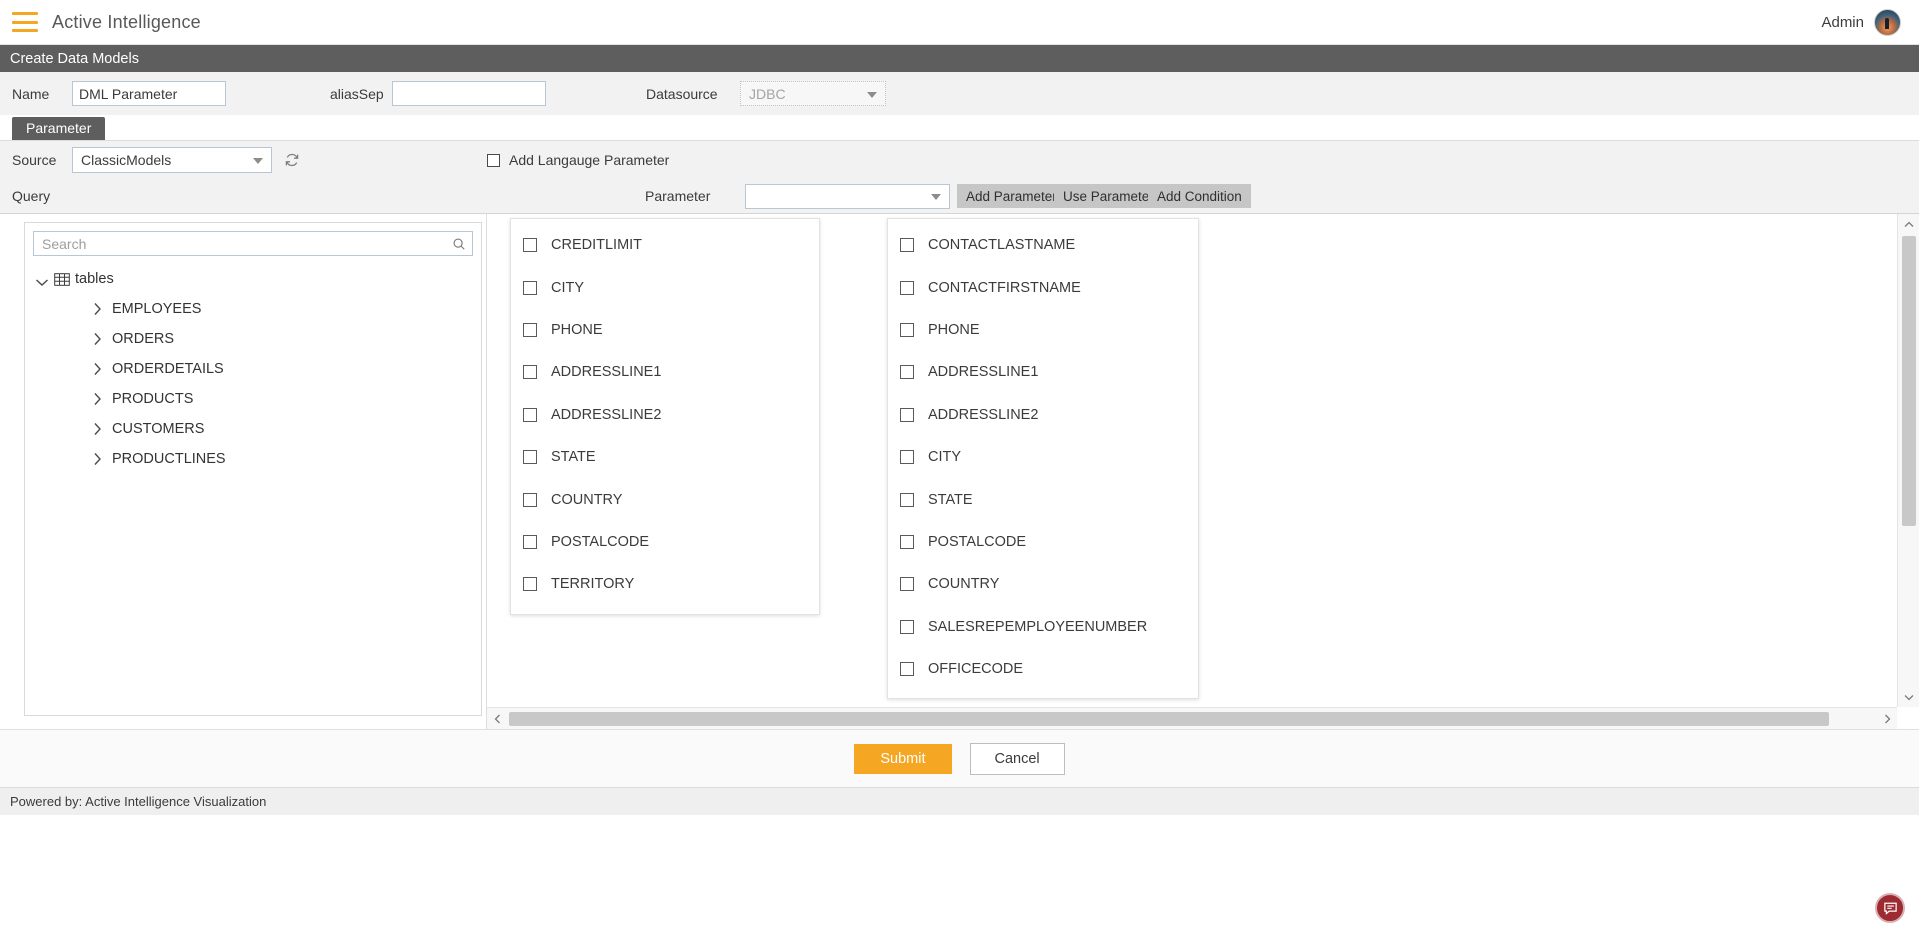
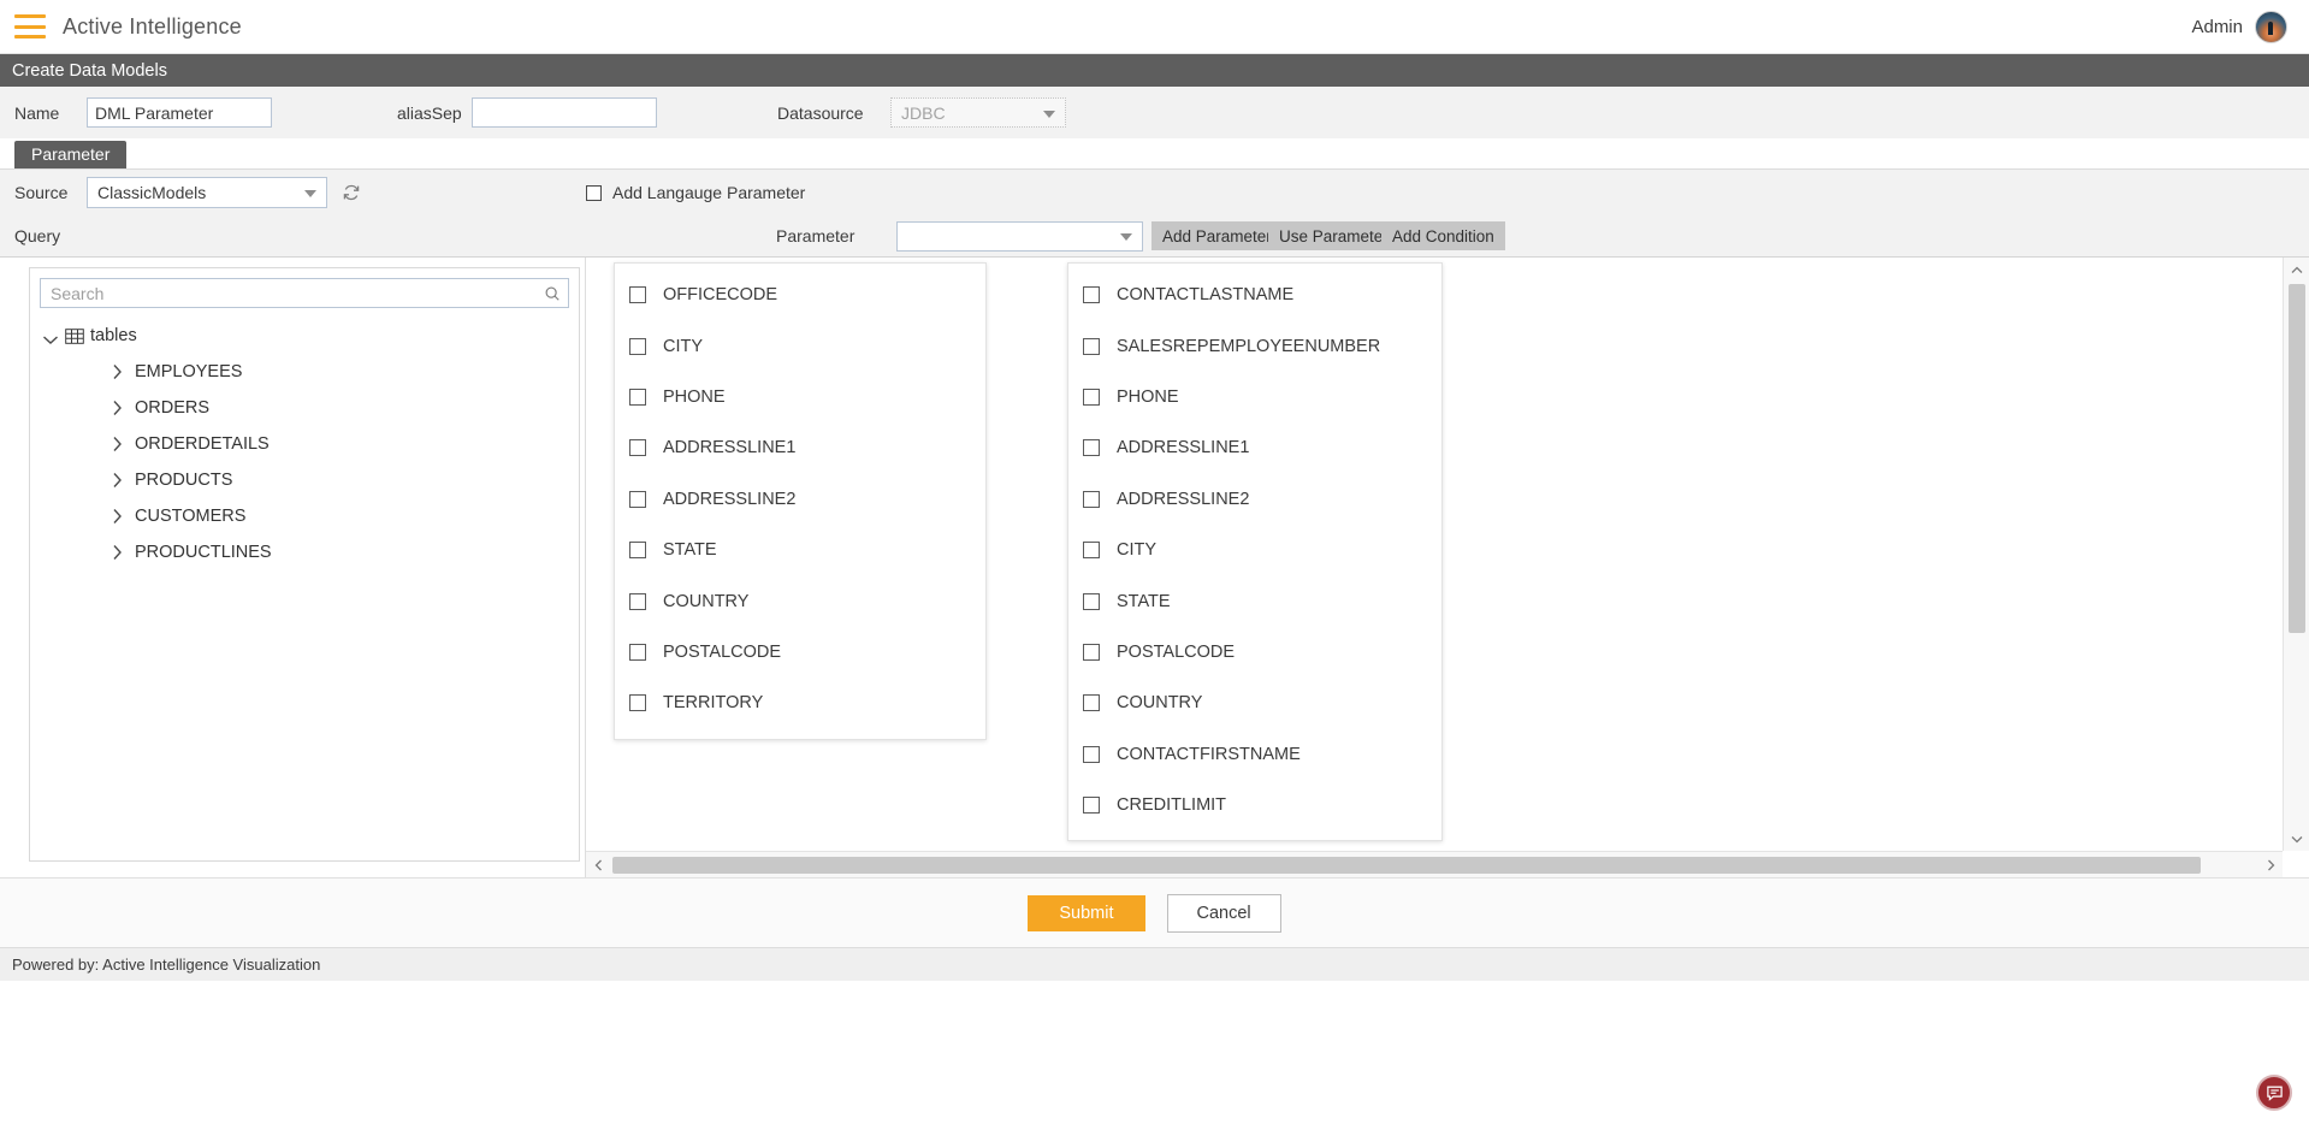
  Active Intelligence
  Admin
  Create Data Models
  Name
  DML Parameter
  aliasSep
  Datasource
  JDBC
  Parameter
  Source
  ClassicModels
  Add Langauge Parameter
  Query
  Parameter
  Add Paramete
  Use Paramete
  Add Condition
  Search
  tables
  EMPLOYEES
  ORDERS
  ORDERDETAILS
  PRODUCTS
  CUSTOMERS
  PRODUCTLINES
- CREDITLIMIT
+ OFFICECODE
  CITY
  PHONE
  ADDRESSLINE1
  ADDRESSLINE2
  STATE
  COUNTRY
  POSTALCODE
  TERRITORY
  CONTACTLASTNAME
- CONTACTFIRSTNAME
+ SALESREPEMPLOYEENUMBER
  PHONE
  ADDRESSLINE1
  ADDRESSLINE2
  CITY
  STATE
  POSTALCODE
  COUNTRY
- SALESREPEMPLOYEENUMBER
+ CONTACTFIRSTNAME
- OFFICECODE
+ CREDITLIMIT
  Submit
  Cancel
  Powered by: Active Intelligence Visualization
